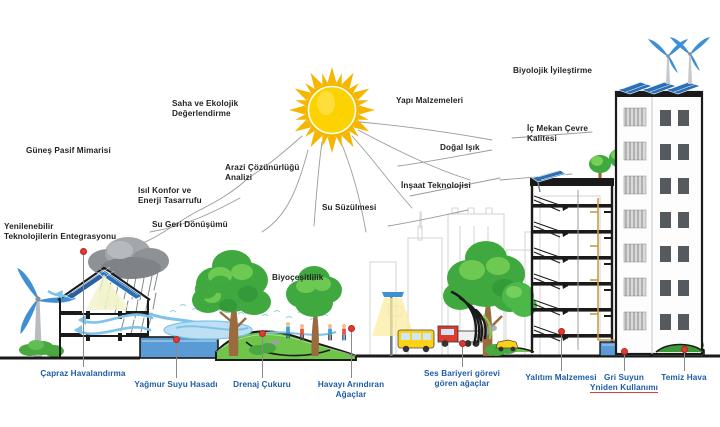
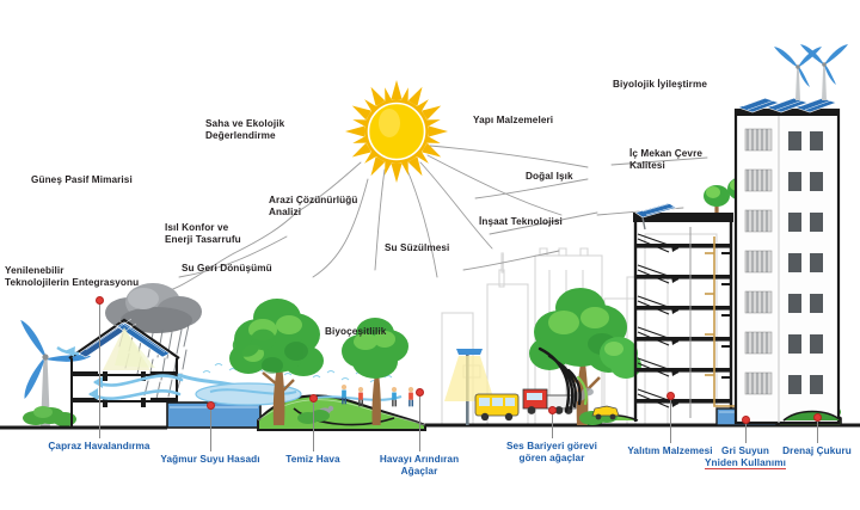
  Güneş Pasif Mimarisi
  Saha ve Ekolojik
  Değerlendirme
  Arazi Çözünürlüğü
  Analizi
  Isıl Konfor ve
  Enerji Tasarrufu
  Su Geri Dönüşümü
  Yenilenebilir
  Teknolojilerin Entegrasyonu
  Su Süzülmesi
  Yapı Malzemeleri
  Doğal Işık
  İnşaat Teknolojisi
  Biyolojik İyileştirme
  İç Mekan Çevre
  Kalitesi
  Biyoçeşitlilik
  Çapraz Havalandırma
  Yağmur Suyu Hasadı
- Drenaj Çukuru
+ Temiz Hava
  Havayı Arındıran
  Ağaçlar
  Ses Bariyeri görevi
  gören ağaçlar
  Yalıtım Malzemesi
  Gri Suyun
  Yniden Kullanımı
- Temiz Hava
+ Drenaj Çukuru
